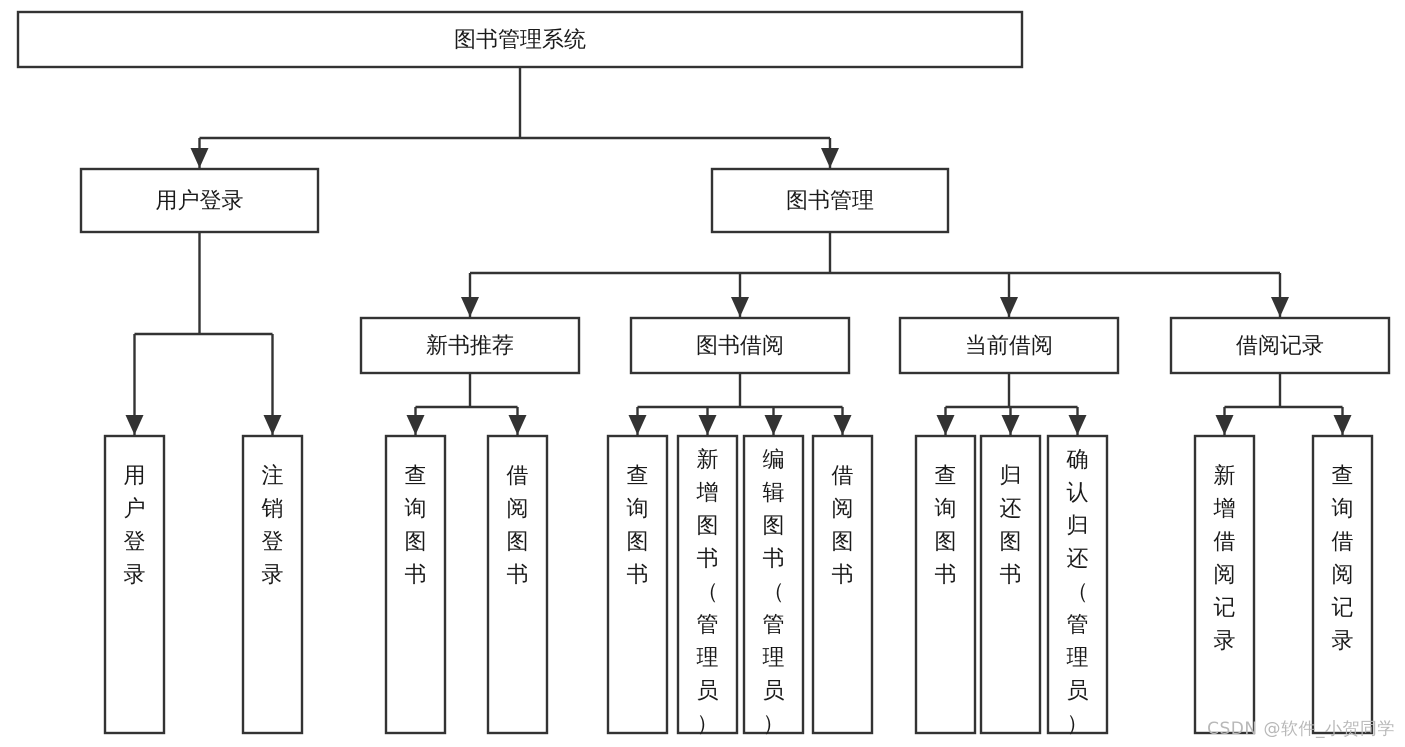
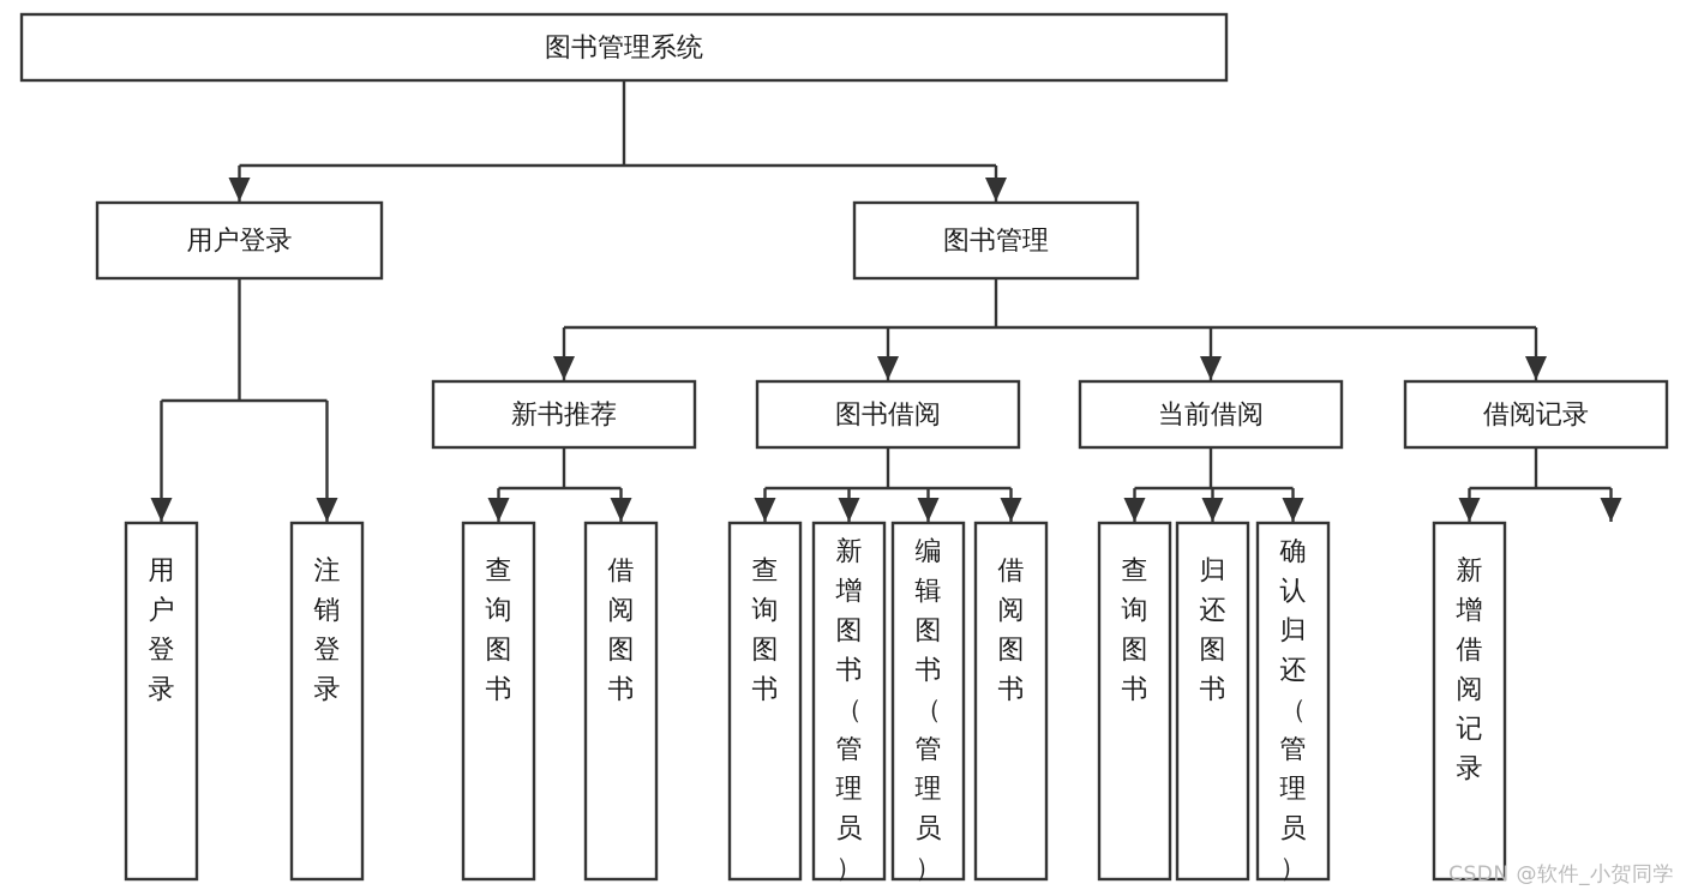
  图书管理系统
  用户登录
  图书管理
  新书推荐
  图书借阅
  当前借阅
  借阅记录
  用户登录
  注销登录
  查询图书
  借阅图书
  查询图书
  新增图书（管理员）
  编辑图书（管理员）
  借阅图书
  查询图书
  归还图书
  确认归还（管理员）
  新增借阅记录
- 查询借阅记录
  CSDN @软件_小贺同学
